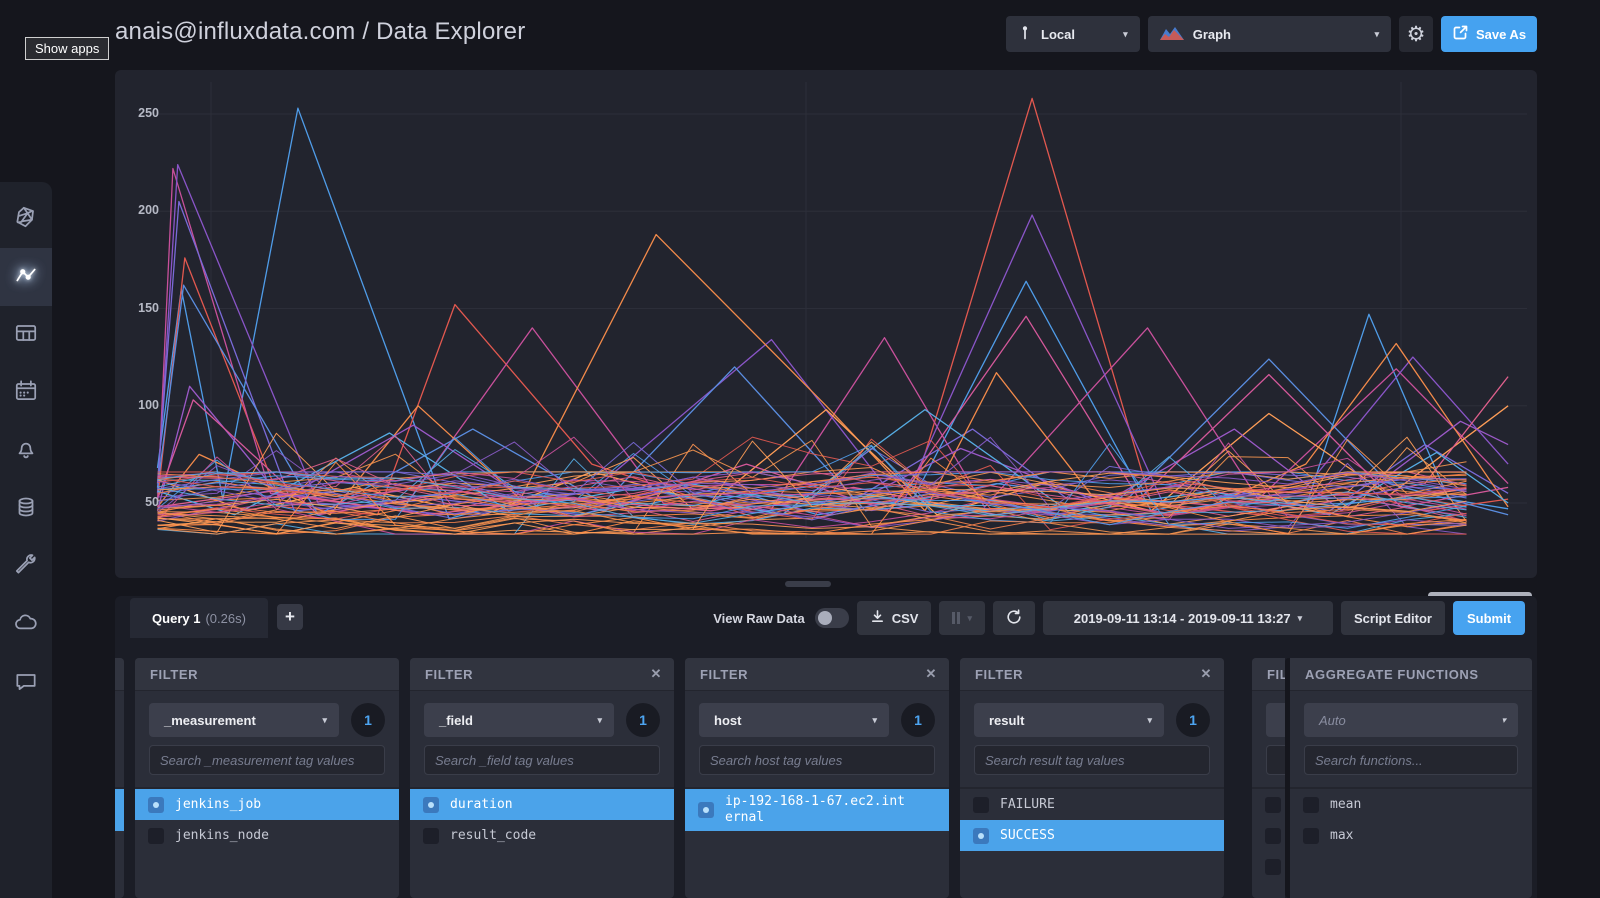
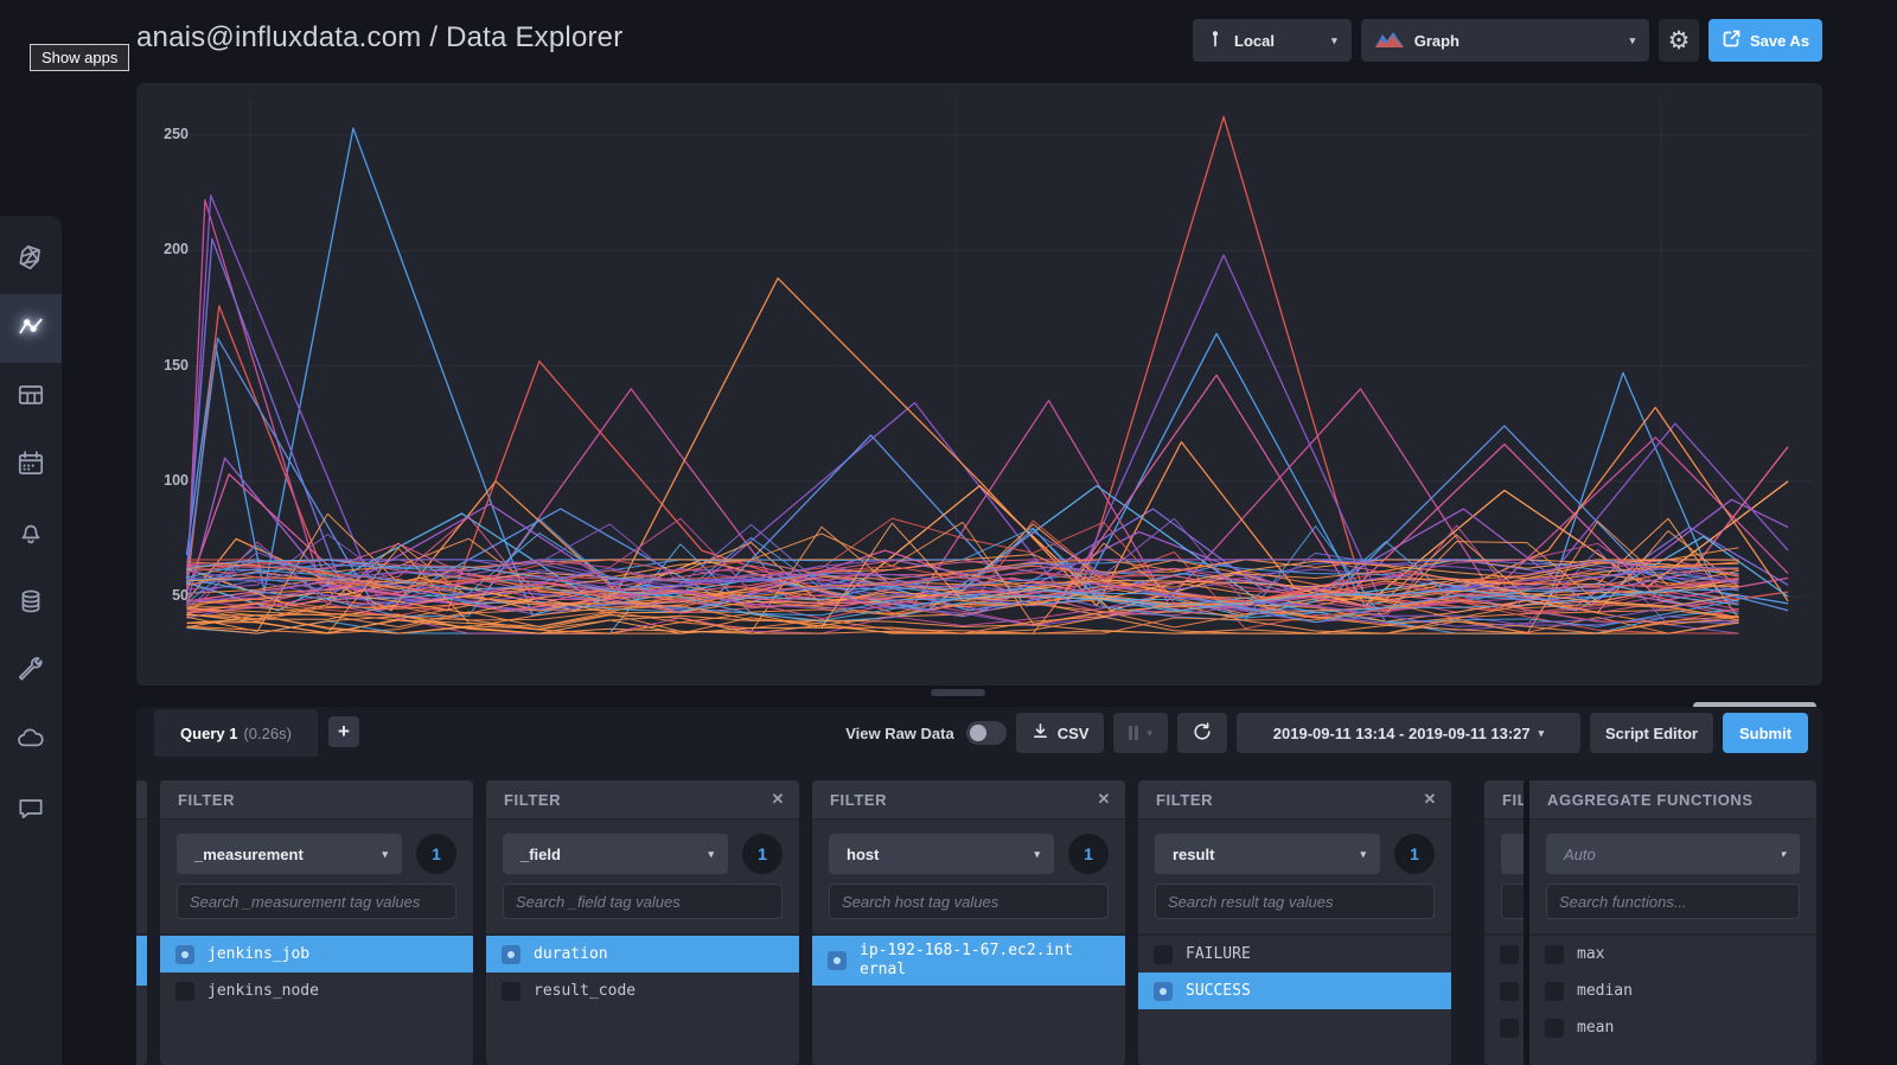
  anais@influxdata.com / Data Explorer
  Show apps
  Local
  ▾
  Graph
  ▾
  ⚙
  Save As
  50
  100
  150
  200
  250
  Query 1
  (0.26s)
  +
  View Raw Data
  CSV
  ▾
  2019-09-11 13:14 - 2019-09-11 13:27
  ▾
  Script Editor
  Submit
  FILTER
  _measurement
  ▾
  1
  Search _measurement tag values
  jenkins_job
  jenkins_node
  FILTER
  ✕
  _field
  ▾
  1
  Search _field tag values
  duration
  result_code
  FILTER
  ✕
  host
  ▾
  1
  Search host tag values
  ip-192-168-1-67.ec2.internal
  FILTER
  ✕
  result
  ▾
  1
  Search result tag values
  FAILURE
  SUCCESS
  AGGREGATE FUNCTIONS
  Auto
  ▾
  Search functions...
- mean
+ max
+ median
- max
+ mean
